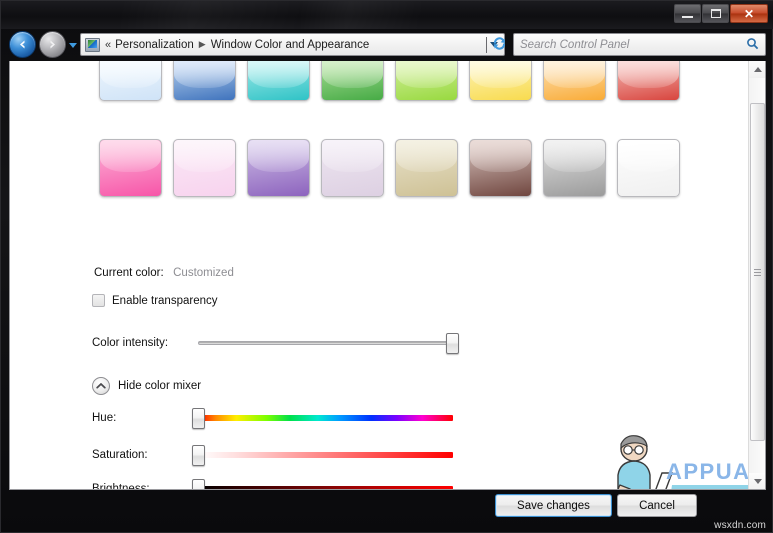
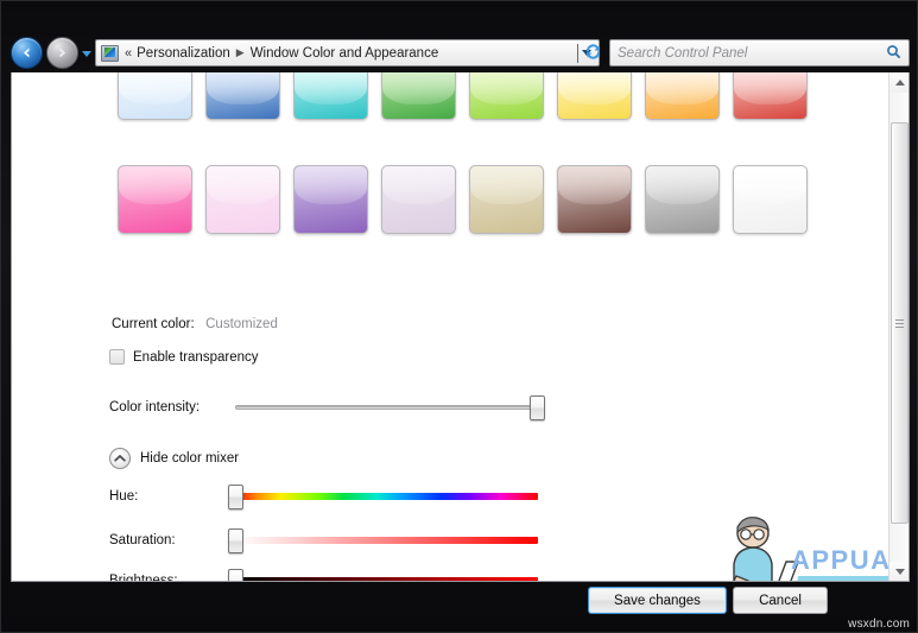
- ✕
  «
  Personalization
  ▶
  Window Color and Appearance
  Search Control Panel
  Current color: Customized
  Enable transparency
  Color intensity:
  Hide color mixer
  Hue:
  Saturation:
  APPUA
  Save changes
  Cancel
  wsxdn.com
